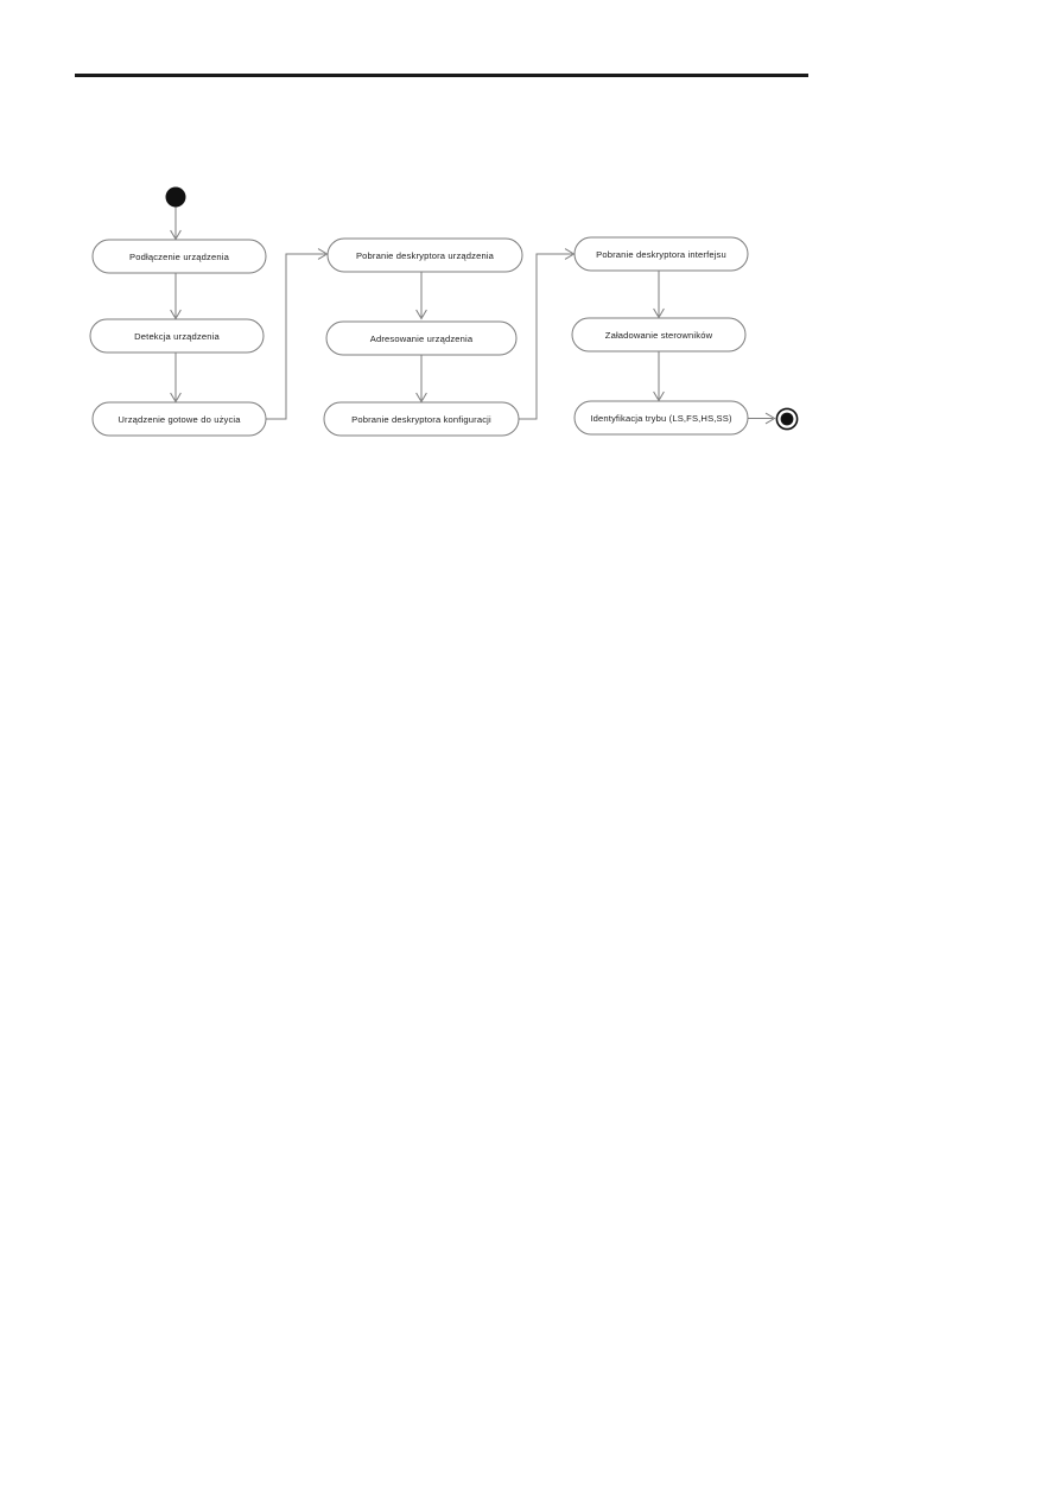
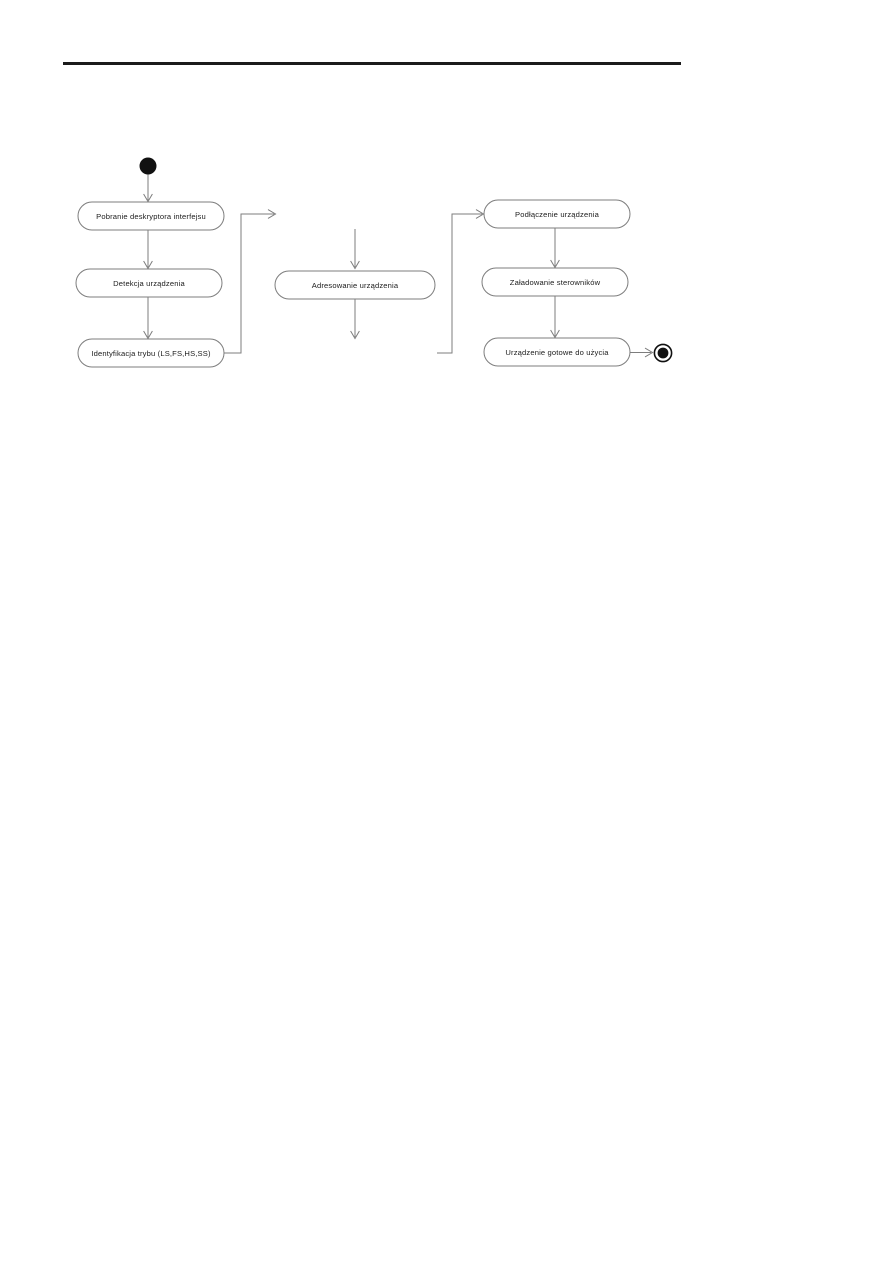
- Podłączenie urządzenia
+ Pobranie deskryptora interfejsu
  Detekcja urządzenia
- Urządzenie gotowe do użycia
+ Identyfikacja trybu (LS,FS,HS,SS)
- Pobranie deskryptora urządzenia
  Adresowanie urządzenia
- Pobranie deskryptora konfiguracji
- Pobranie deskryptora interfejsu
+ Podłączenie urządzenia
  Załadowanie sterowników
- Identyfikacja trybu (LS,FS,HS,SS)
+ Urządzenie gotowe do użycia
